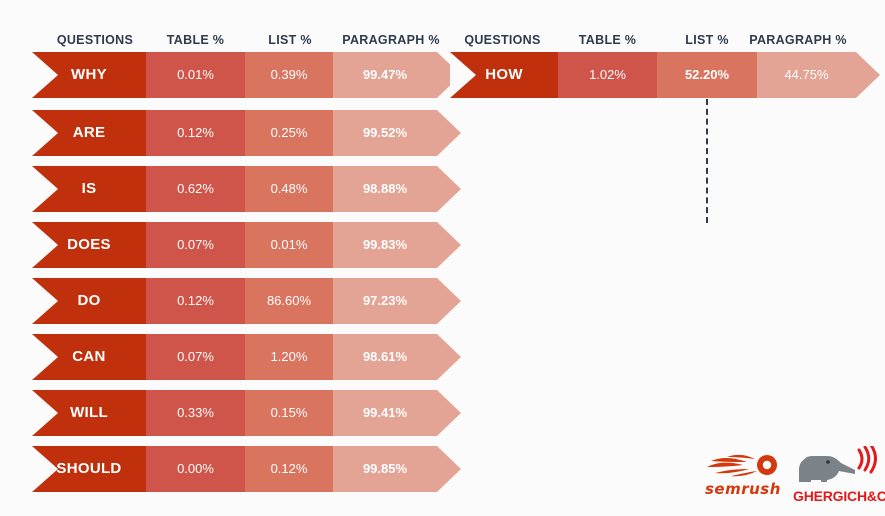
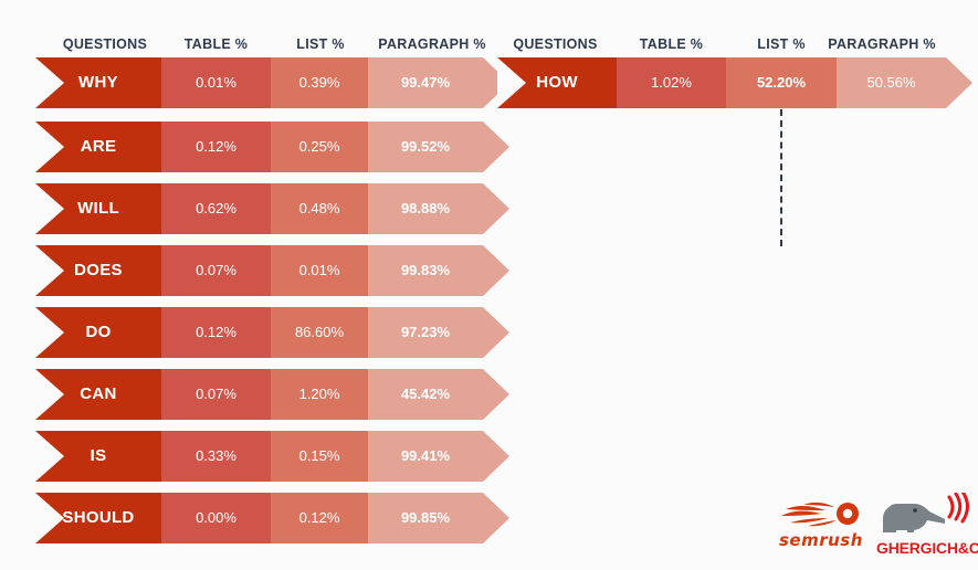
  QUESTIONS
  TABLE %
  LIST %
  PARAGRAPH %
  WHY
  0.01%
  0.39%
  99.47%
  ARE
  0.12%
  0.25%
  99.52%
- IS
+ WILL
  0.62%
  0.48%
  98.88%
  DOES
  0.07%
  0.01%
  99.83%
  DO
  0.12%
  86.60%
  97.23%
  CAN
  0.07%
  1.20%
- 98.61%
+ 45.42%
- WILL
+ IS
  0.33%
  0.15%
  99.41%
  SHOULD
  0.00%
  0.12%
  99.85%
  QUESTIONS
  TABLE %
  LIST %
  PARAGRAPH %
  HOW
  1.02%
  52.20%
- 44.75%
+ 50.56%
  semrush
  GHERGICH&C
